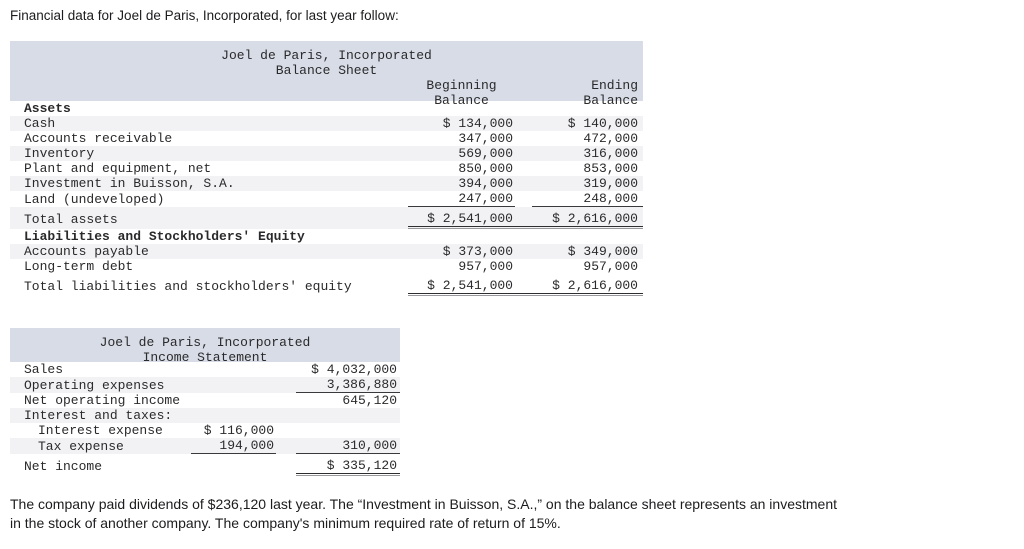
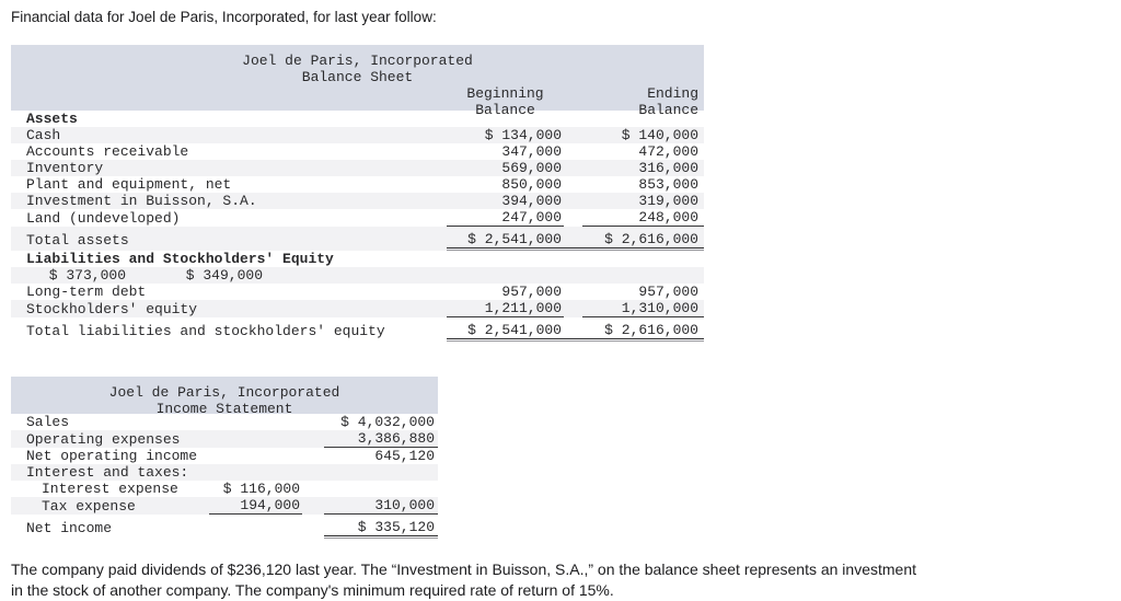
  Financial data for Joel de Paris, Incorporated, for last year follow:
  Joel de Paris, Incorporated
  Balance Sheet
  Beginning
  Balance
  Ending Balance
  Assets
  Cash
  $ 134,000
  $ 140,000
  Accounts receivable
  347,000
  472,000
  Inventory
  569,000
  316,000
  Plant and equipment, net
  850,000
  853,000
  Investment in Buisson, S.A.
  394,000
  319,000
  Land (undeveloped)
  247,000
  248,000
  Total assets
  $ 2,541,000
  $ 2,616,000
  Liabilities and Stockholders' Equity
- Accounts payable
  $ 373,000
  $ 349,000
  Long-term debt
  957,000
  957,000
+ Stockholders' equity
+ 1,211,000
+ 1,310,000
  Total liabilities and stockholders' equity
  $ 2,541,000
  $ 2,616,000
  Joel de Paris, Incorporated
  Income Statement
  Sales
  $ 4,032,000
  Operating expenses
  3,386,880
  Net operating income
  645,120
  Interest and taxes:
  Interest expense
  $ 116,000
  Tax expense
  194,000
  310,000
  Net income
  $ 335,120
  The company paid dividends of $236,120 last year. The “Investment in Buisson, S.A.,” on the balance sheet represents an investment
  in the stock of another company. The company's minimum required rate of return of 15%.
